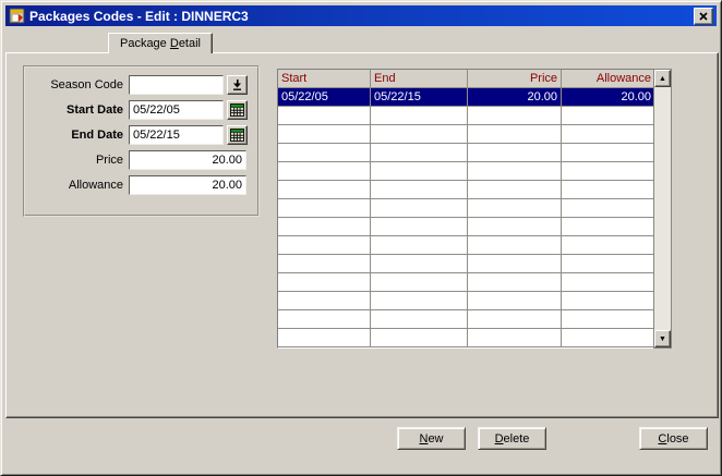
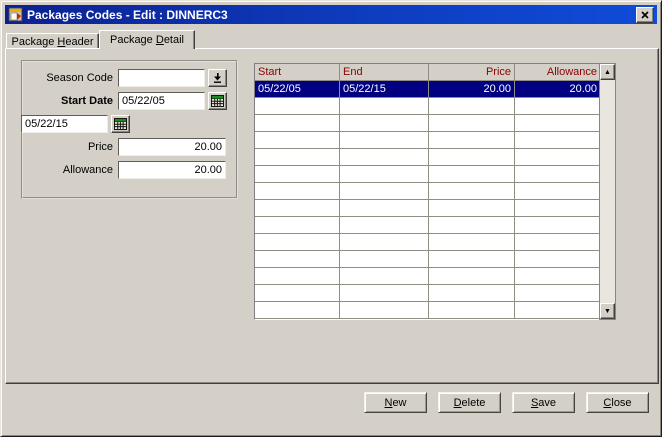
  Packages Codes - Edit : DINNERC3
+ Package Header
  Package Detail
  Season Code
  Start Date
  05/22/05
- End Date
  05/22/15
  Price
  20.00
  Allowance
  20.00
  Start
  End
  Price
  Allowance
  05/22/05
  05/22/15
  20.00
  20.00
  New
  Delete
+ Save
  Close
